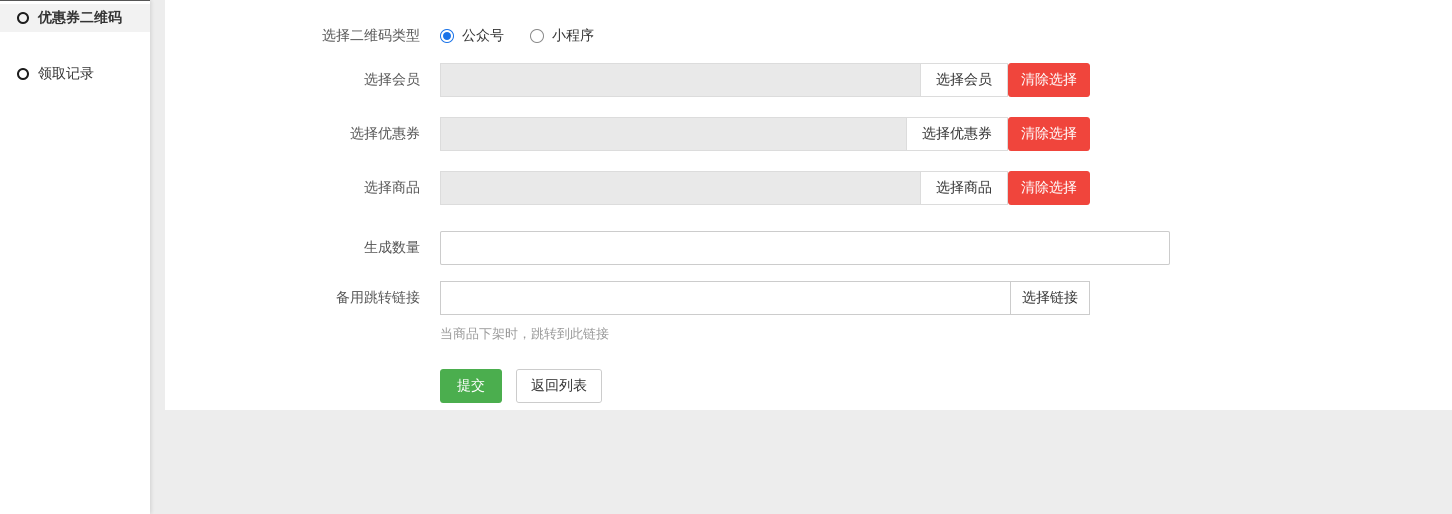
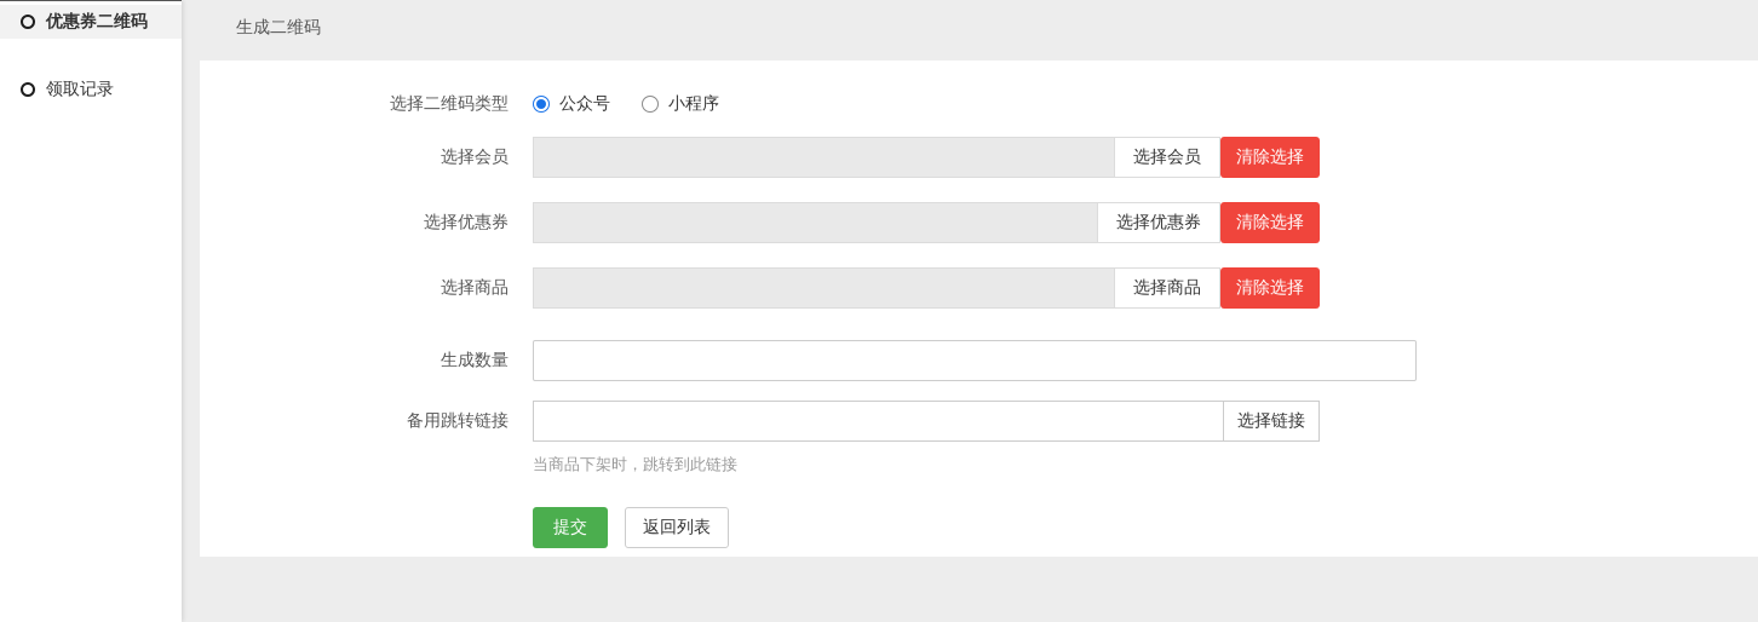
  优惠券二维码
  领取记录
+ 生成二维码
  选择二维码类型
  公众号
  小程序
  选择会员
  选择会员
  清除选择
  选择优惠券
  选择优惠券
  清除选择
  选择商品
  选择商品
  清除选择
  生成数量
  备用跳转链接
  选择链接
  当商品下架时，跳转到此链接
  提交
  返回列表
